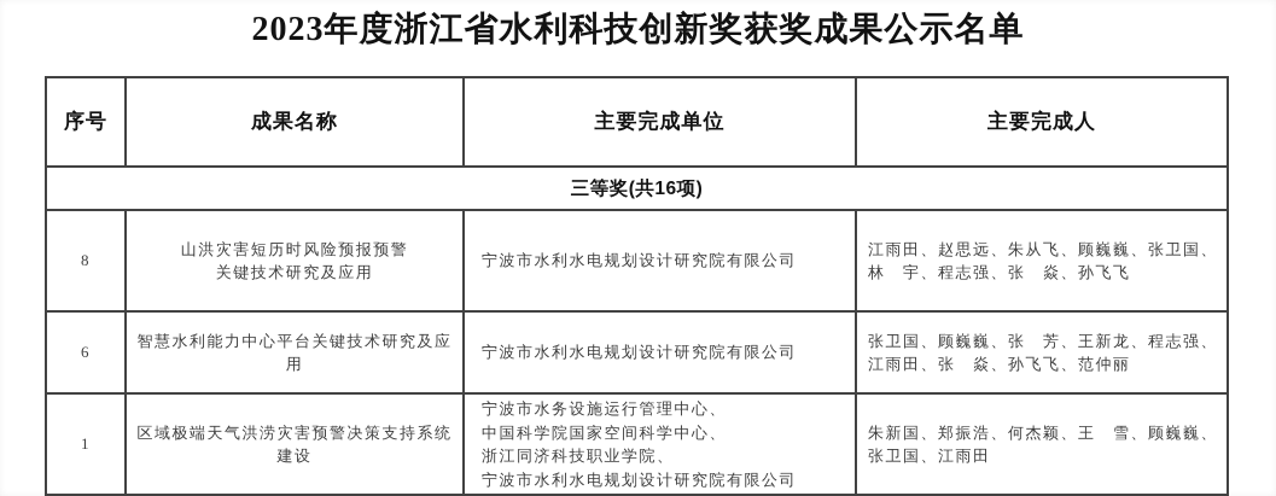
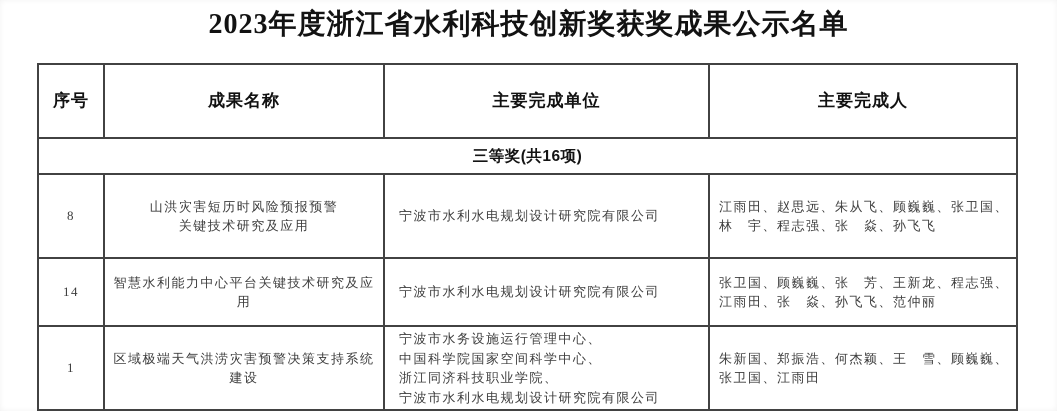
  2023年度浙江省水利科技创新奖获奖成果公示名单
  序号	成果名称	主要完成单位	主要完成人
  三等奖(共16项)
  8	山洪灾害短历时风险预报预警 关键技术研究及应用	宁波市水利水电规划设计研究院有限公司	江雨田、赵思远、朱从飞、顾巍巍、张卫国、 林 宇、程志强、张 焱、孙飞飞
- 6	智慧水利能力中心平台关键技术研究及应用	宁波市水利水电规划设计研究院有限公司	张卫国、顾巍巍、张 芳、王新龙、程志强、 江雨田、张 焱、孙飞飞、范仲丽
+ 14	智慧水利能力中心平台关键技术研究及应用	宁波市水利水电规划设计研究院有限公司	张卫国、顾巍巍、张 芳、王新龙、程志强、 江雨田、张 焱、孙飞飞、范仲丽
  1	区域极端天气洪涝灾害预警决策支持系统建设	宁波市水务设施运行管理中心、 中国科学院国家空间科学中心、 浙江同济科技职业学院、 宁波市水利水电规划设计研究院有限公司	朱新国、郑振浩、何杰颖、王 雪、顾巍巍、 张卫国、江雨田
